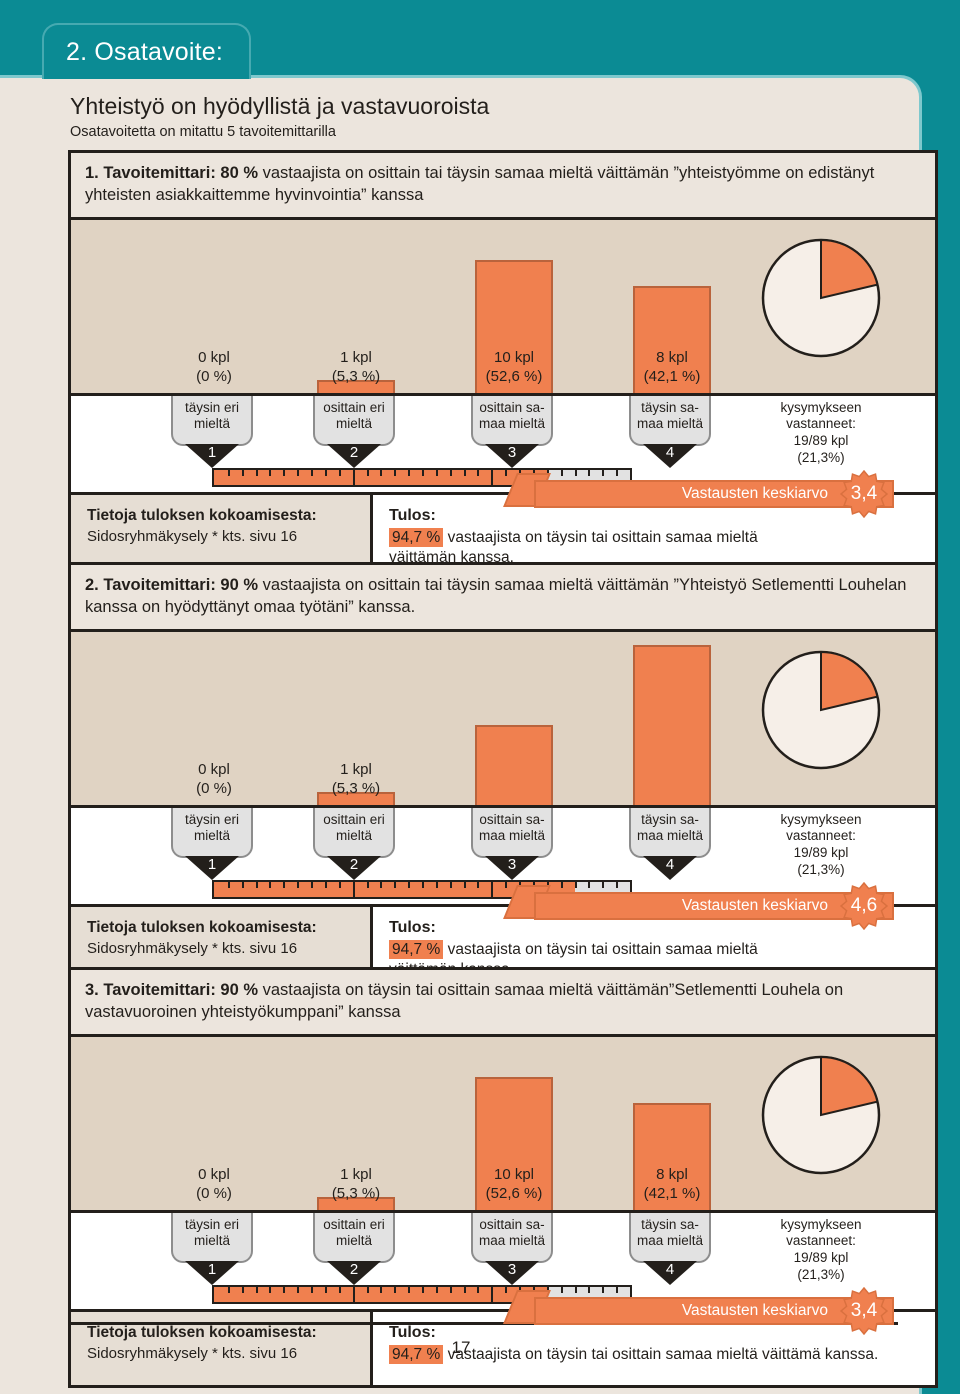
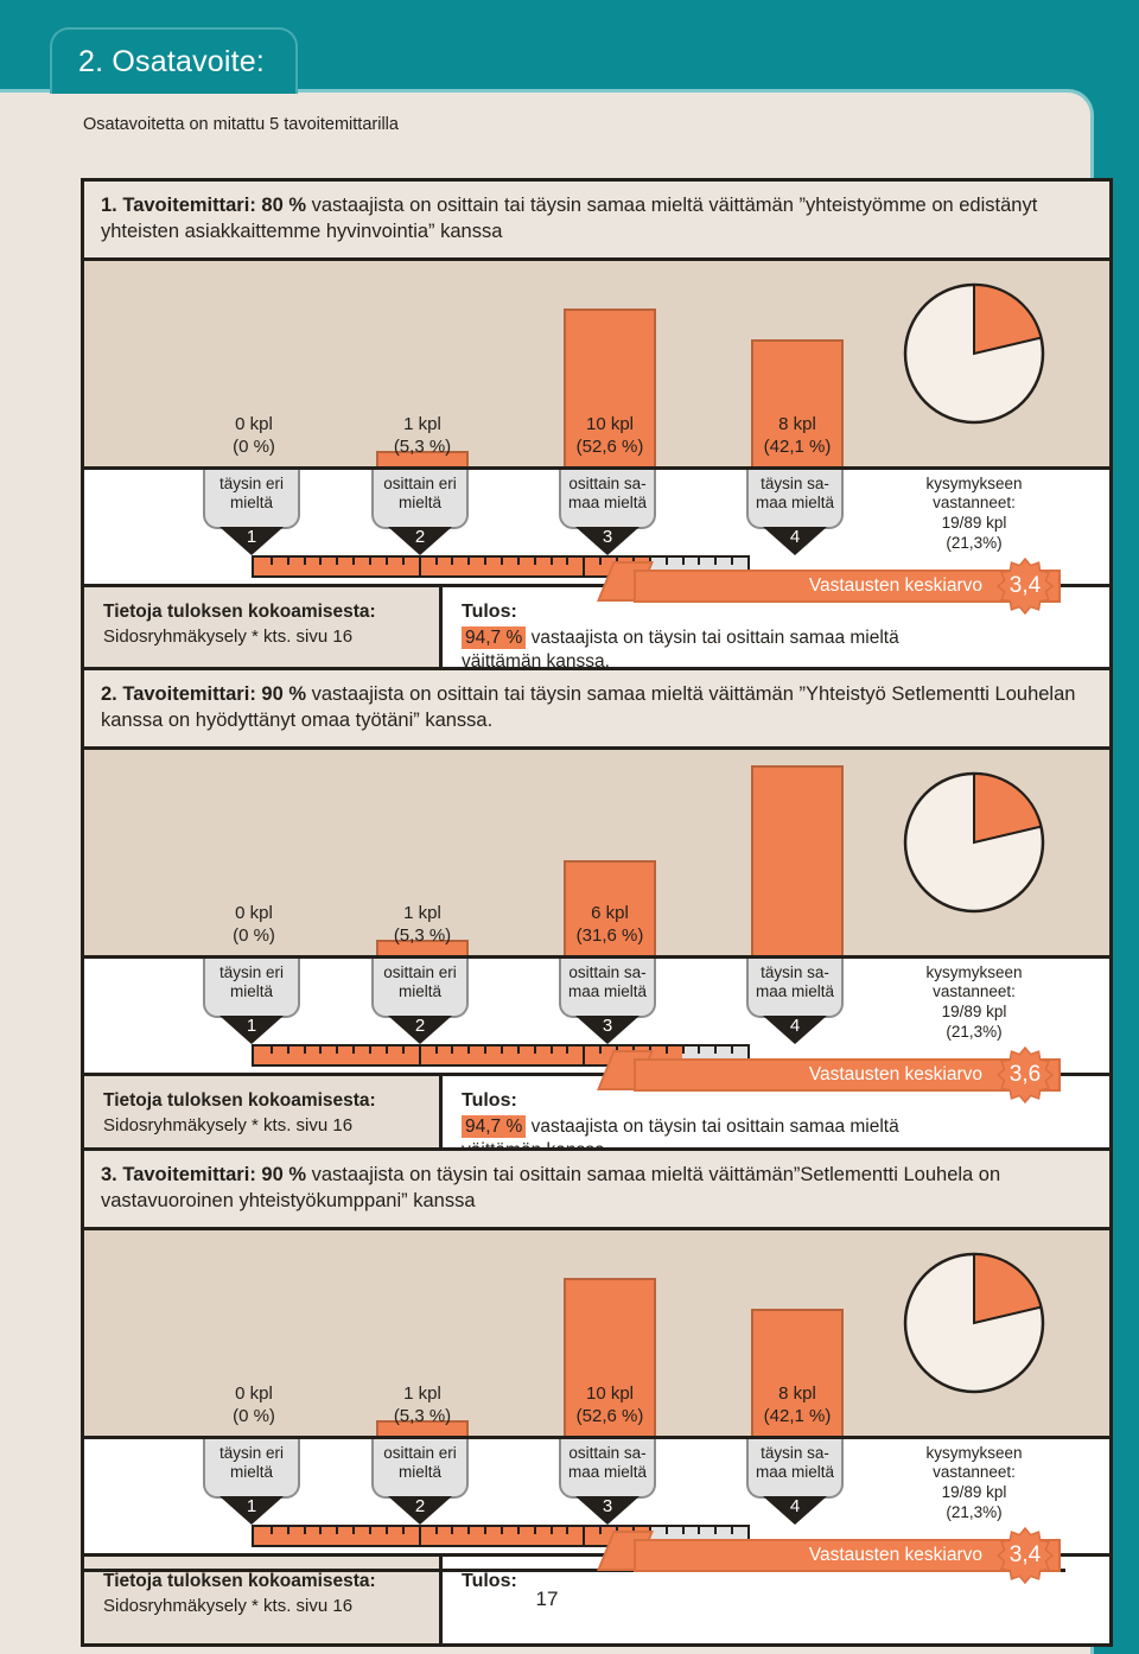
  2. Osatavoite:
- Yhteistyö on hyödyllistä ja vastavuoroista
  Osatavoitetta on mitattu 5 tavoitemittarilla
  1. Tavoitemittari: 80 % vastaajista on osittain tai täysin samaa mieltä väittämän ”yhteistyömme on edistänyt yhteisten asiakkaittemme hyvinvointia” kanssa
  0 kpl
  (0 %)
  1 kpl
  (5,3 %)
  10 kpl
  (52,6 %)
  8 kpl
  (42,1 %)
  täysin eri
  mieltä
  1
  osittain eri
  mieltä
  2
  osittain sa-
  maa mieltä
  3
  täysin sa-
  maa mieltä
  4
  kysymykseen
  vastanneet:
  19/89 kpl
  (21,3%)
  Tietoja tuloksen kokoamisesta:
  Sidosryhmäkysely * kts. sivu 16
  Tulos:
  94,7 % vastaajista on täysin tai osittain samaa mieltä väittämän kanssa.
  Vastausten keskiarvo
  3,4
  2. Tavoitemittari: 90 % vastaajista on osittain tai täysin samaa mieltä väittämän ”Yhteistyö Setlementti Louhelan kanssa on hyödyttänyt omaa työtäni” kanssa.
  0 kpl
  (0 %)
  1 kpl
  (5,3 %)
+ 6 kpl
+ (31,6 %)
  täysin eri
  mieltä
  1
  osittain eri
  mieltä
  2
  osittain sa-
  maa mieltä
  3
  täysin sa-
  maa mieltä
  4
  kysymykseen
  vastanneet:
  19/89 kpl
  (21,3%)
  Tietoja tuloksen kokoamisesta:
  Sidosryhmäkysely * kts. sivu 16
  Tulos:
  94,7 % vastaajista on täysin tai osittain samaa mieltä
  Vastausten keskiarvo
- 4,6
+ 3,6
  3. Tavoitemittari: 90 % vastaajista on täysin tai osittain samaa mieltä väittämän”Setlementti Louhela on vastavuoroinen yhteistyökumppani” kanssa
  0 kpl
  (0 %)
  1 kpl
  (5,3 %)
  10 kpl
  (52,6 %)
  8 kpl
  (42,1 %)
  täysin eri
  mieltä
  1
  osittain eri
  mieltä
  2
  osittain sa-
  maa mieltä
  3
  täysin sa-
  maa mieltä
  4
  kysymykseen
  vastanneet:
  19/89 kpl
  (21,3%)
  Tietoja tuloksen kokoamisesta:
  Sidosryhmäkysely * kts. sivu 16
  Tulos:
- 94,7 % vastaajista on täysin tai osittain samaa mieltä väittämä kanssa.
  Vastausten keskiarvo
  3,4
  17
